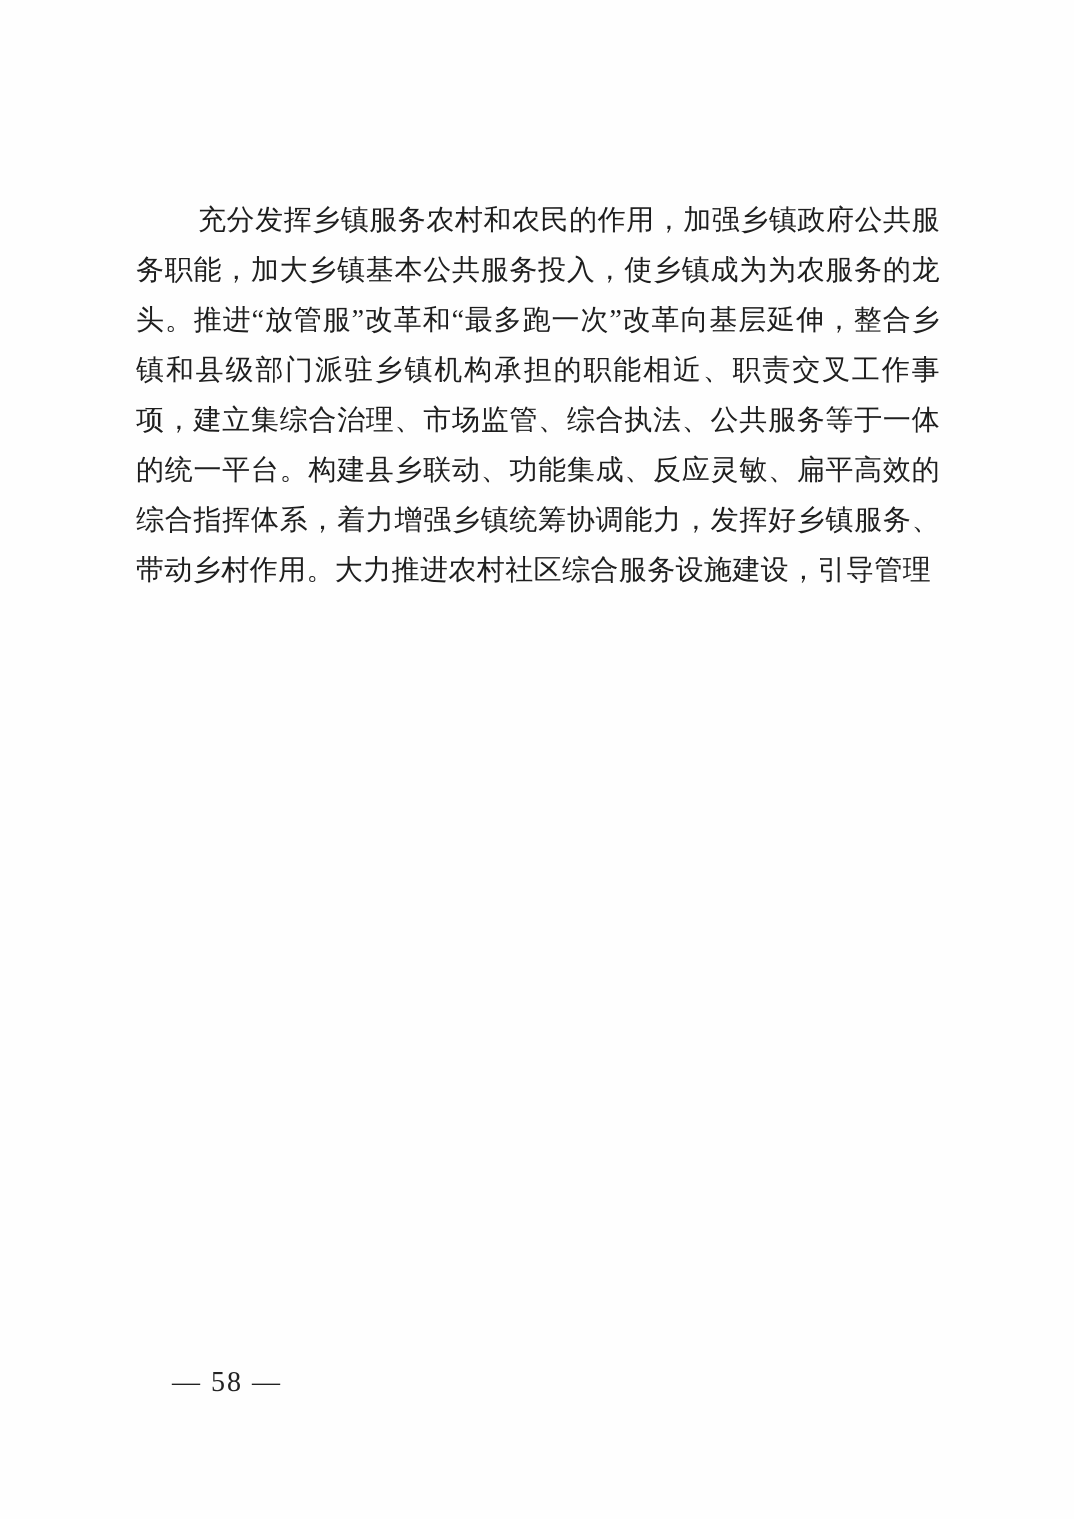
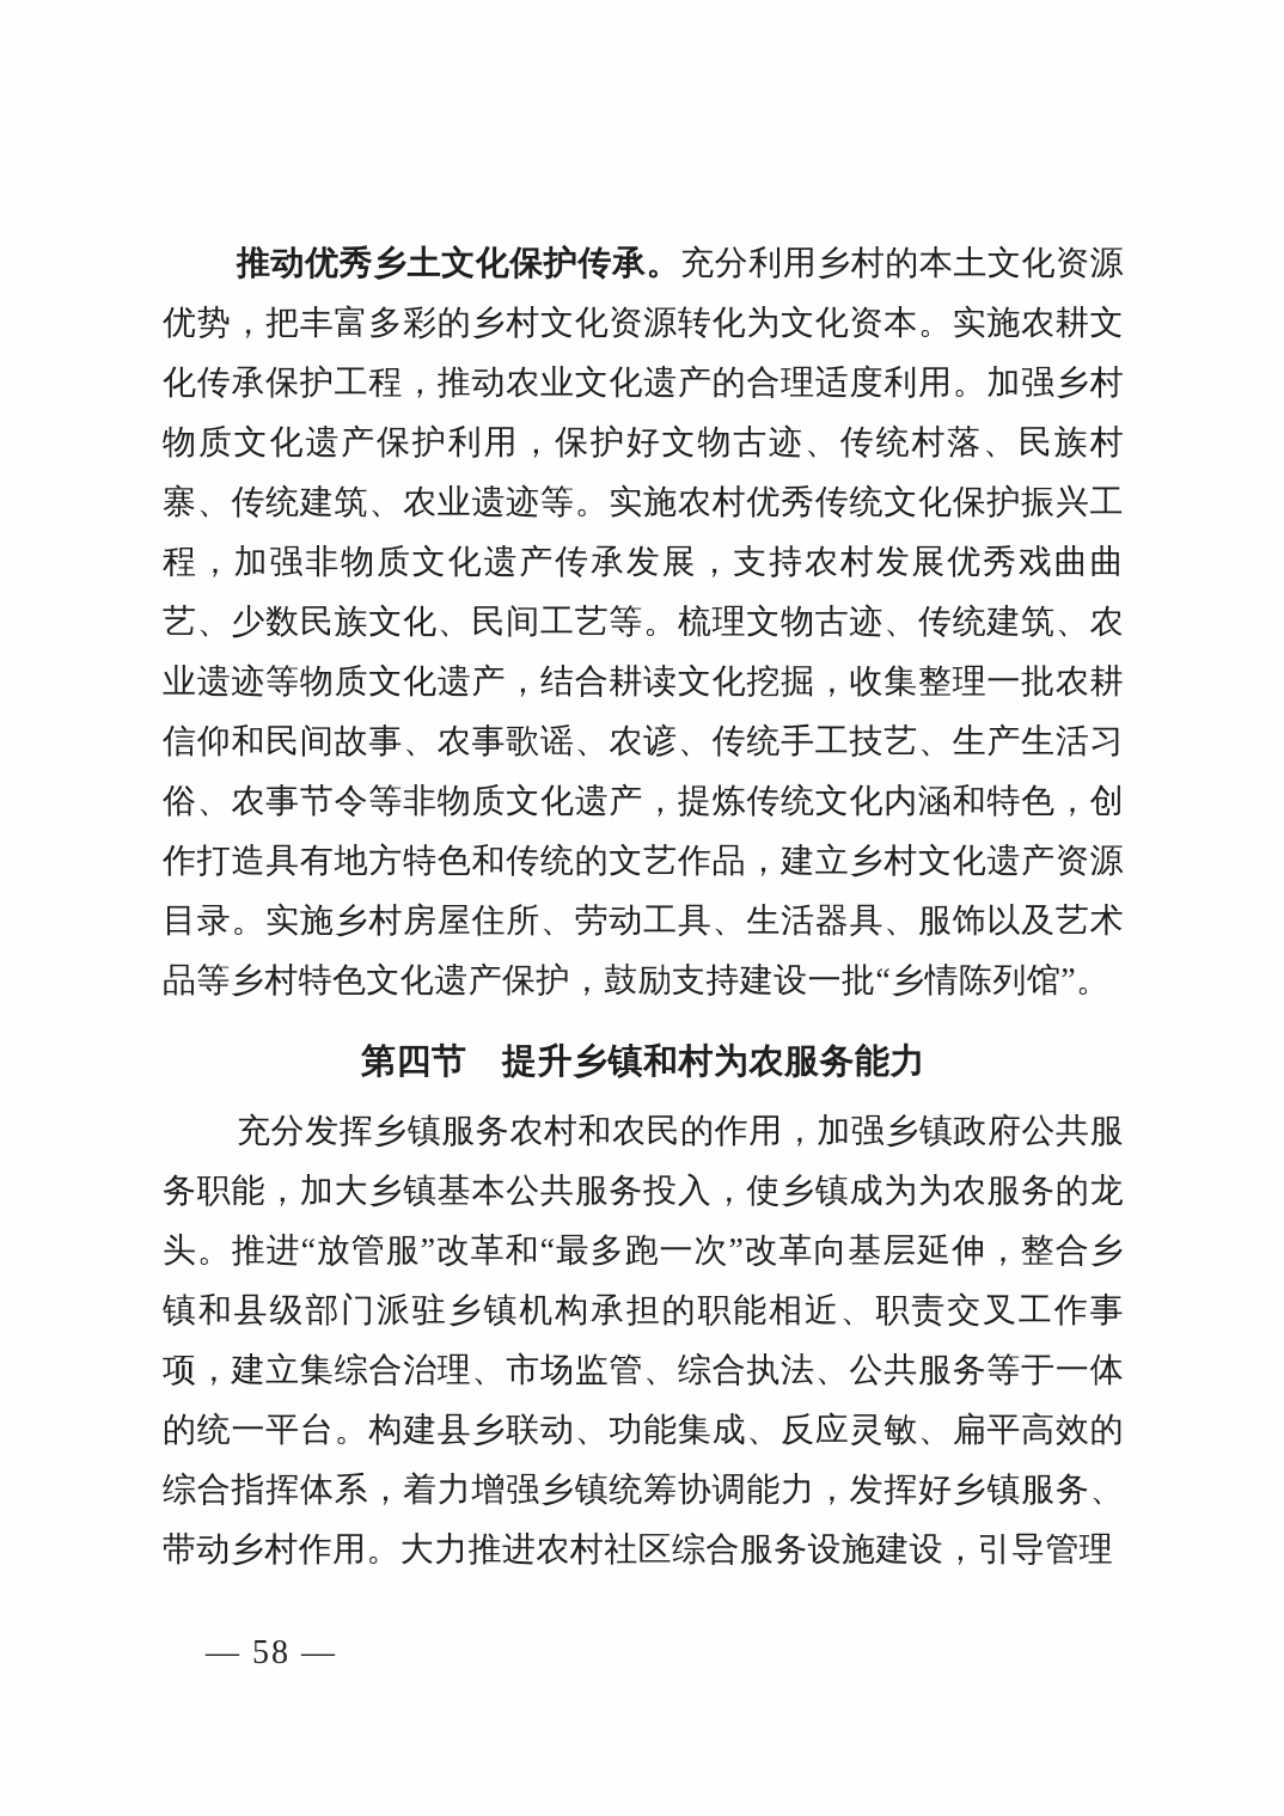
+ 推动优秀乡土文化保护传承。充分利用乡村的本土文化资源优势，把丰富多彩的乡村文化资源转化为文化资本。实施农耕文化传承保护工程，推动农业文化遗产的合理适度利用。加强乡村物质文化遗产保护利用，保护好文物古迹、传统村落、民族村寨、传统建筑、农业遗迹等。实施农村优秀传统文化保护振兴工程，加强非物质文化遗产传承发展，支持农村发展优秀戏曲曲艺、少数民族文化、民间工艺等。梳理文物古迹、传统建筑、农业遗迹等物质文化遗产，结合耕读文化挖掘，收集整理一批农耕信仰和民间故事、农事歌谣、农谚、传统手工技艺、生产生活习俗、农事节令等非物质文化遗产，提炼传统文化内涵和特色，创作打造具有地方特色和传统的文艺作品，建立乡村文化遗产资源目录。实施乡村房屋住所、劳动工具、生活器具、服饰以及艺术品等乡村特色文化遗产保护，鼓励支持建设一批“乡情陈列馆”。
+ 第四节 提升乡镇和村为农服务能力
  充分发挥乡镇服务农村和农民的作用，加强乡镇政府公共服务职能，加大乡镇基本公共服务投入，使乡镇成为为农服务的龙头。推进“放管服”改革和“最多跑一次”改革向基层延伸，整合乡镇和县级部门派驻乡镇机构承担的职能相近、职责交叉工作事项，建立集综合治理、市场监管、综合执法、公共服务等于一体的统一平台。构建县乡联动、功能集成、反应灵敏、扁平高效的综合指挥体系，着力增强乡镇统筹协调能力，发挥好乡镇服务、带动乡村作用。大力推进农村社区综合服务设施建设，引导管理
  — 58 —
